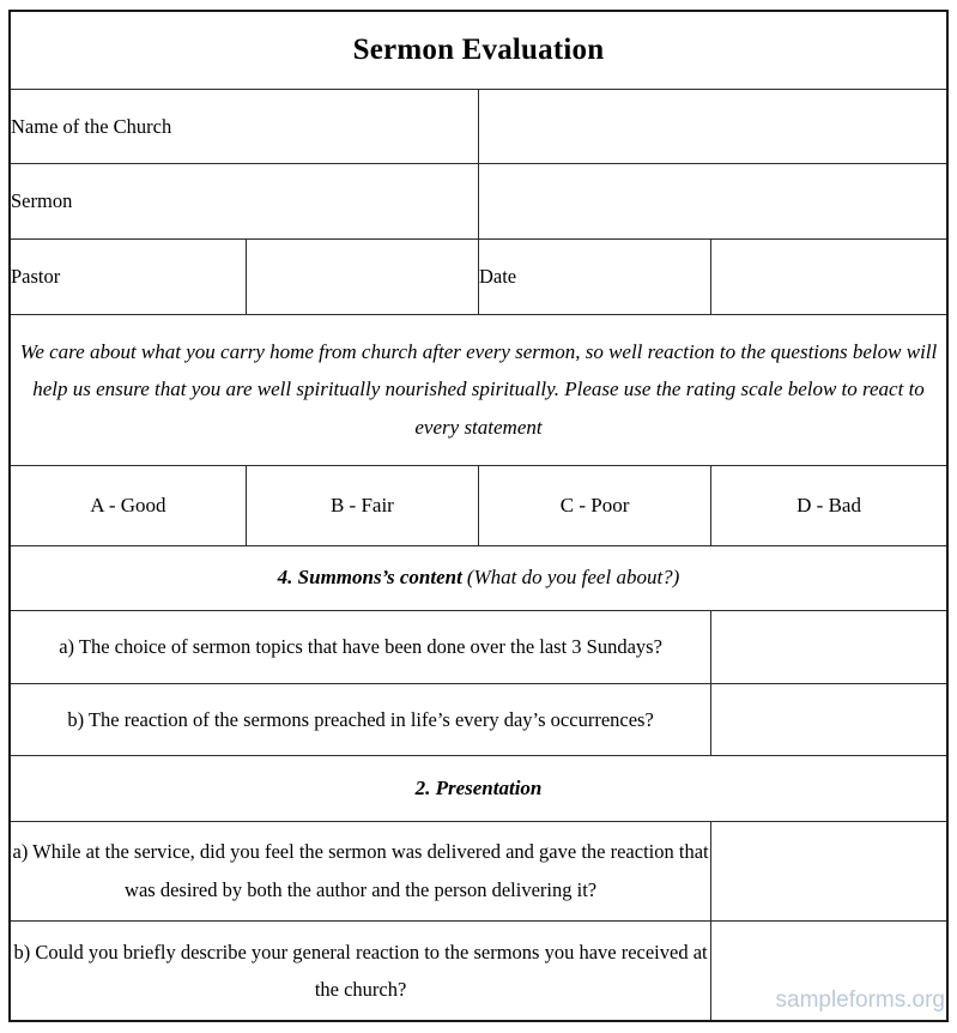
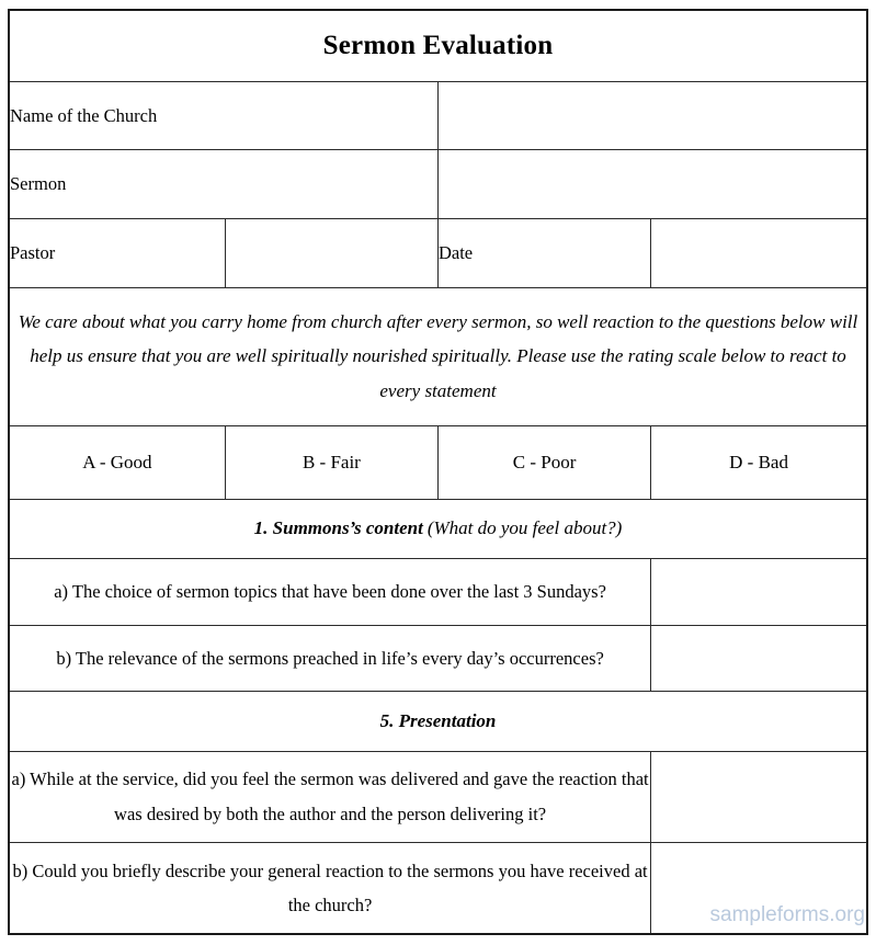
  Sermon Evaluation
  Name of the Church
  Sermon
  Pastor		Date
  We care about what you carry home from church after every sermon, so well reaction to the questions below will help us ensure that you are well spiritually nourished spiritually. Please use the rating scale below to react to every statement
  A - Good	B - Fair	C - Poor	D - Bad
- 4. Summons’s content (What do you feel about?)
+ 1. Summons’s content (What do you feel about?)
  a) The choice of sermon topics that have been done over the last 3 Sundays?
- b) The reaction of the sermons preached in life’s every day’s occurrences?
+ b) The relevance of the sermons preached in life’s every day’s occurrences?
- 2. Presentation
+ 5. Presentation
  a) While at the service, did you feel the sermon was delivered and gave the reaction that was desired by both the author and the person delivering it?
  b) Could you briefly describe your general reaction to the sermons you have received at the church?
  sampleforms.org
